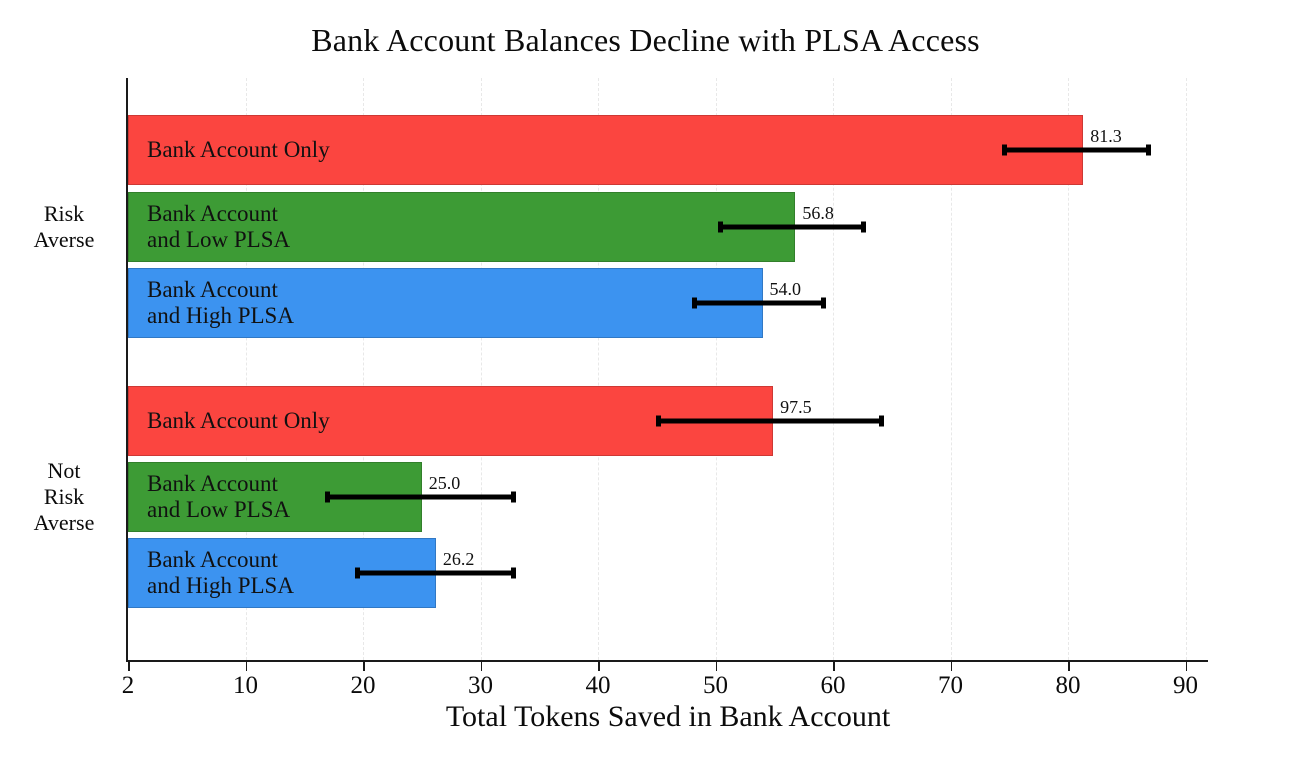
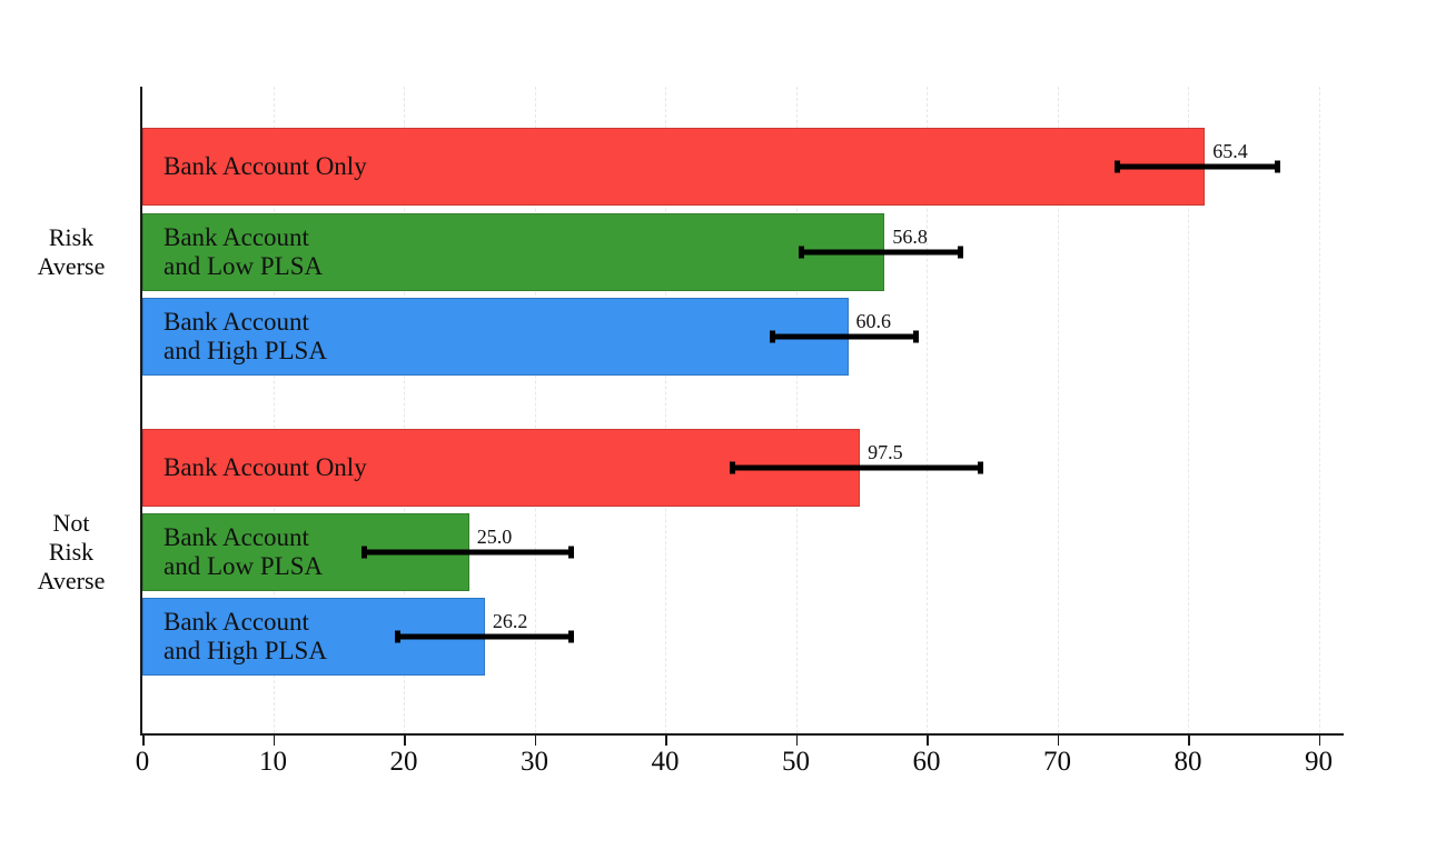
- Bank Account Balances Decline with PLSA Access
  Bank Account Only
- 81.3
+ 65.4
  Bank Account
  and Low PLSA
  56.8
  Bank Account
  and High PLSA
- 54.0
+ 60.6
  Bank Account Only
  97.5
  Bank Account
  and Low PLSA
  25.0
  Bank Account
  and High PLSA
  26.2
- 2
+ 0
  10
  20
  30
  40
  50
  60
  70
  80
  90
  Risk
  Averse
  Not
  Risk
  Averse
- Total Tokens Saved in Bank Account
